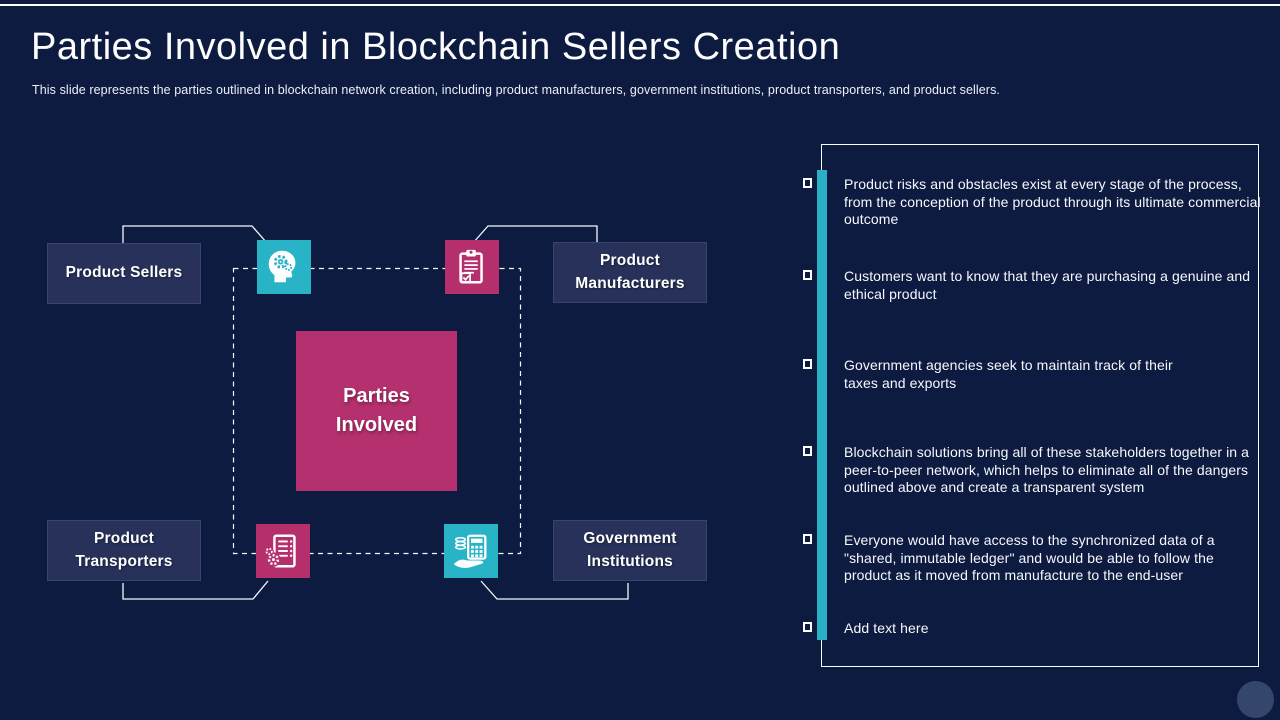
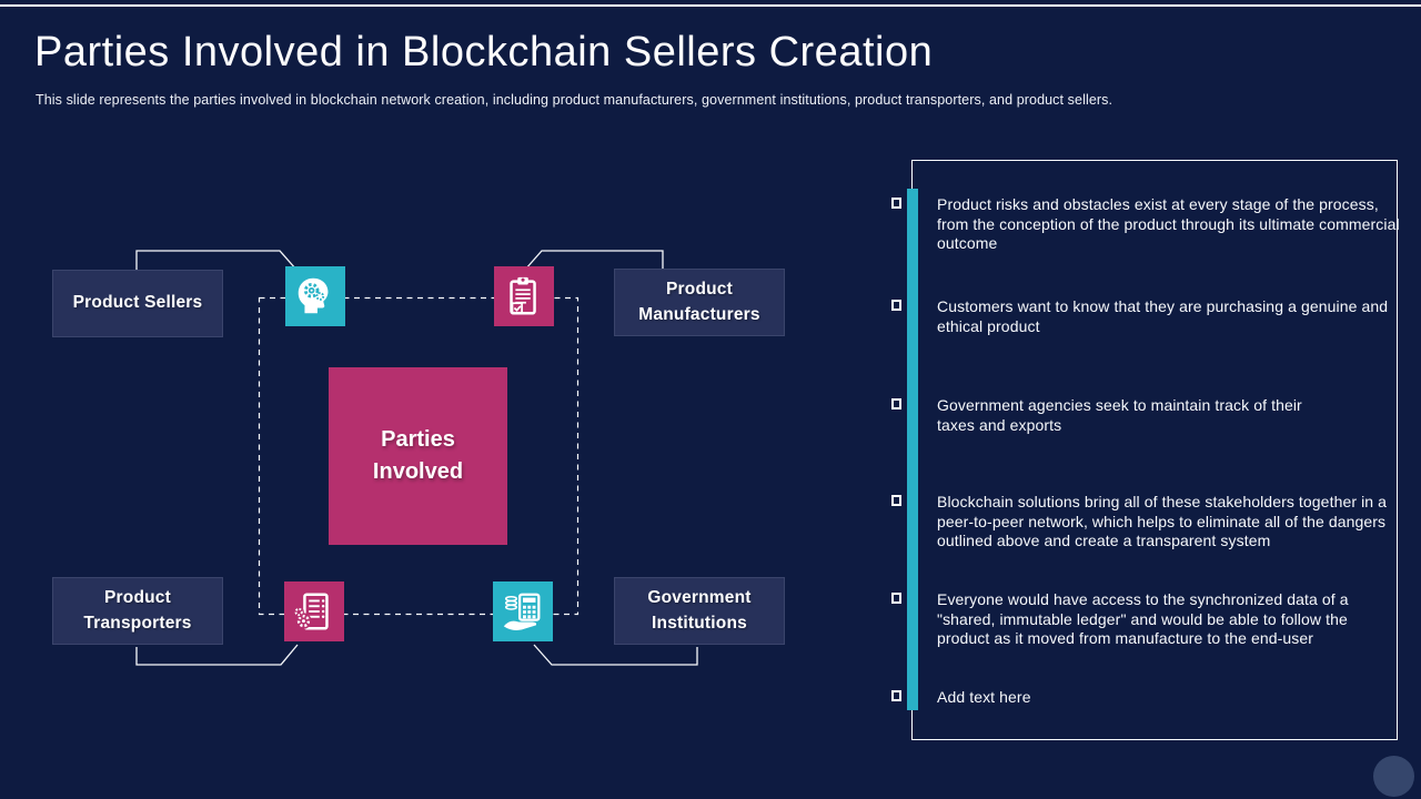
  Parties Involved in Blockchain Sellers Creation
- This slide represents the parties outlined in blockchain network creation, including product manufacturers, government institutions, product transporters, and product sellers.
+ This slide represents the parties involved in blockchain network creation, including product manufacturers, government institutions, product transporters, and product sellers.
  Product Sellers
  Product Manufacturers
  Product Transporters
  Government Institutions
  Parties Involved
  Product risks and obstacles exist at every stage of the process, from the conception of the product through its ultimate commercial outcome
  Customers want to know that they are purchasing a genuine and ethical product
  Government agencies seek to maintain track of their taxes and exports
  Blockchain solutions bring all of these stakeholders together in a peer-to-peer network, which helps to eliminate all of the dangers outlined above and create a transparent system
  Everyone would have access to the synchronized data of a "shared, immutable ledger" and would be able to follow the product as it moved from manufacture to the end-user
  Add text here
